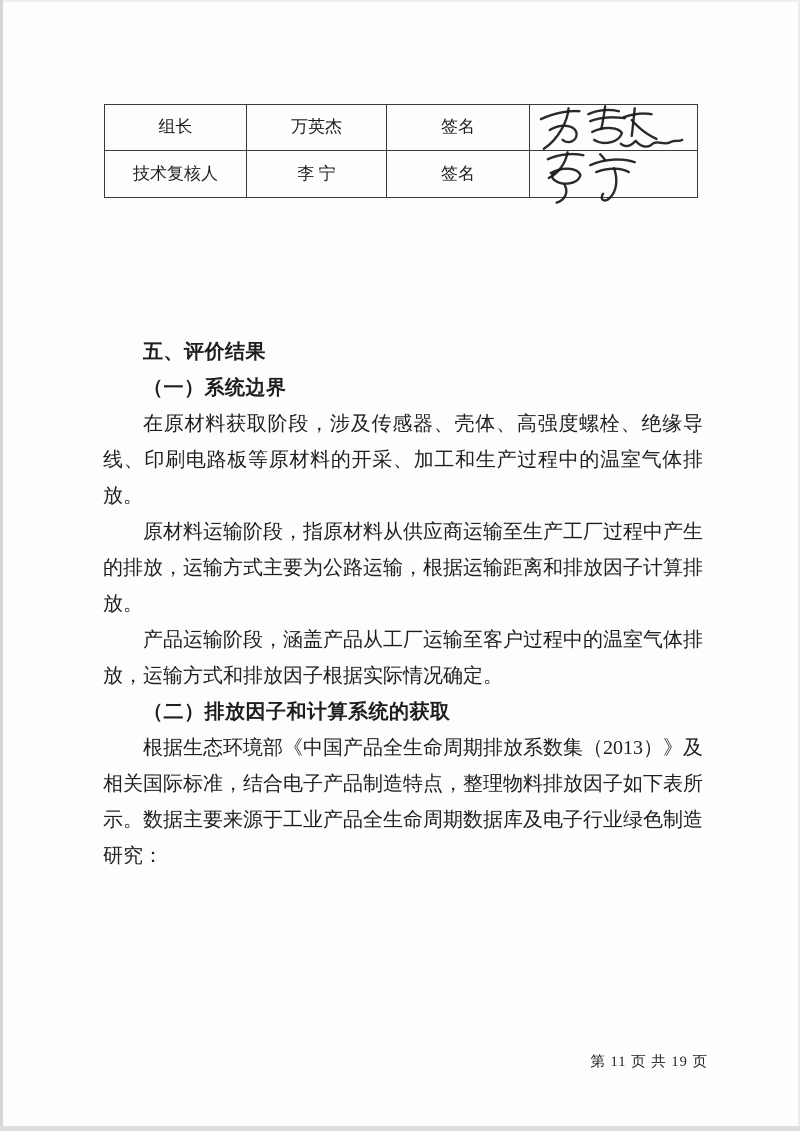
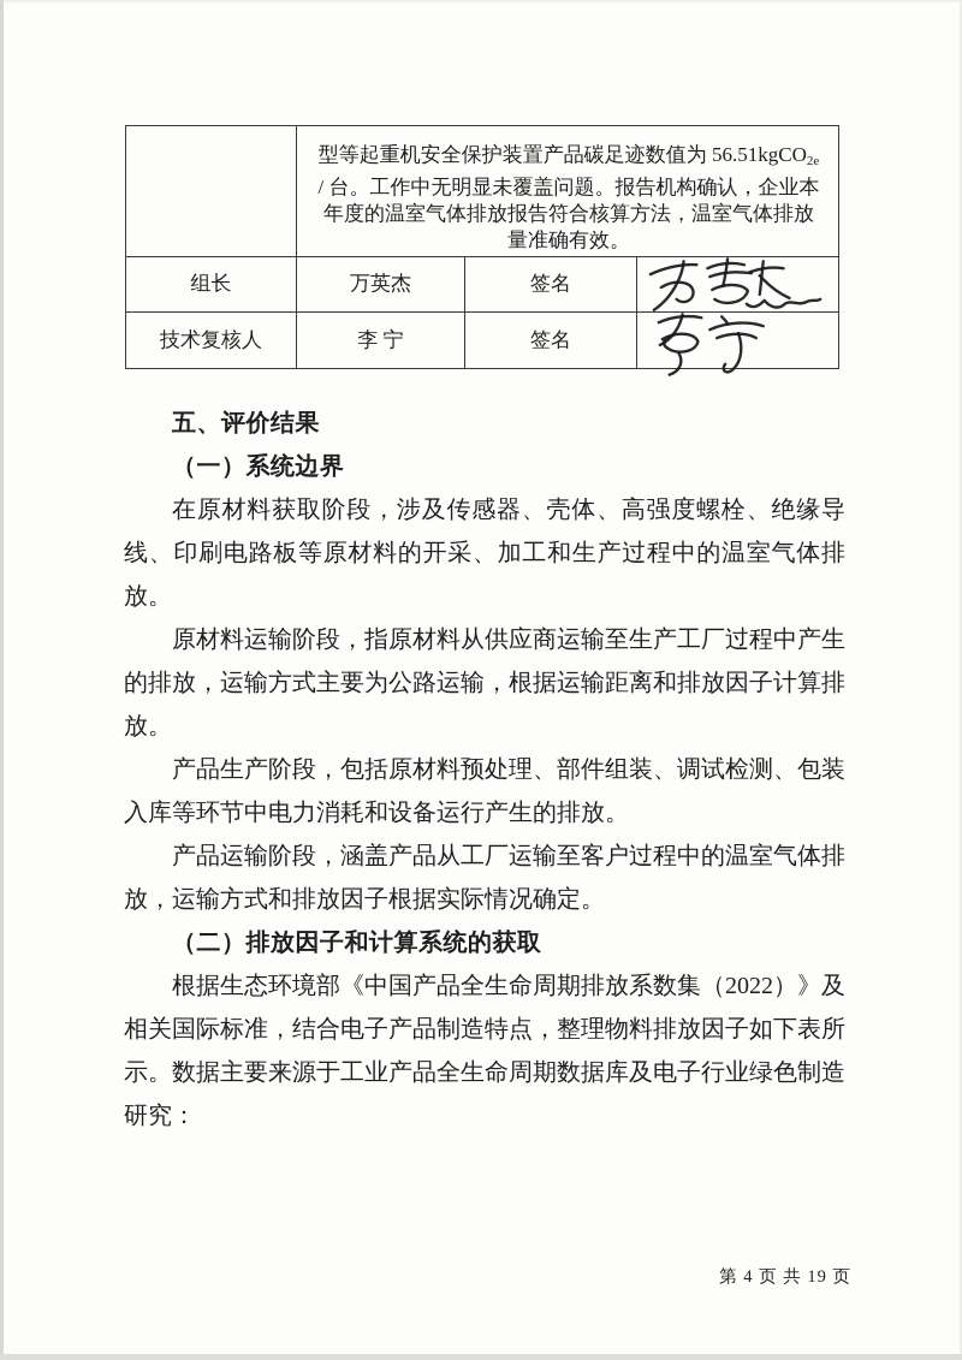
+ 	型等起重机安全保护装置产品碳足迹数值为 56.51kgCO2e / 台。工作中无明显未覆盖问题。报告机构确认，企业本年度的温室气体排放报告符合核算方法，温室气体排放量准确有效。
  组长	万英杰	签名
  技术复核人	李 宁	签名
  五、评价结果
  （一）系统边界
  在原材料获取阶段，涉及传感器、壳体、高强度螺栓、绝缘导线、印刷电路板等原材料的开采、加工和生产过程中的温室气体排放。
  原材料运输阶段，指原材料从供应商运输至生产工厂过程中产生的排放，运输方式主要为公路运输，根据运输距离和排放因子计算排放。
+ 产品生产阶段，包括原材料预处理、部件组装、调试检测、包装入库等环节中电力消耗和设备运行产生的排放。
  产品运输阶段，涵盖产品从工厂运输至客户过程中的温室气体排放，运输方式和排放因子根据实际情况确定。
  （二）排放因子和计算系统的获取
- 根据生态环境部《中国产品全生命周期排放系数集（2013）》及相关国际标准，结合电子产品制造特点，整理物料排放因子如下表所示。数据主要来源于工业产品全生命周期数据库及电子行业绿色制造研究：
+ 根据生态环境部《中国产品全生命周期排放系数集（2022）》及相关国际标准，结合电子产品制造特点，整理物料排放因子如下表所示。数据主要来源于工业产品全生命周期数据库及电子行业绿色制造研究：
- 第 11 页 共 19 页
+ 第 4 页 共 19 页
